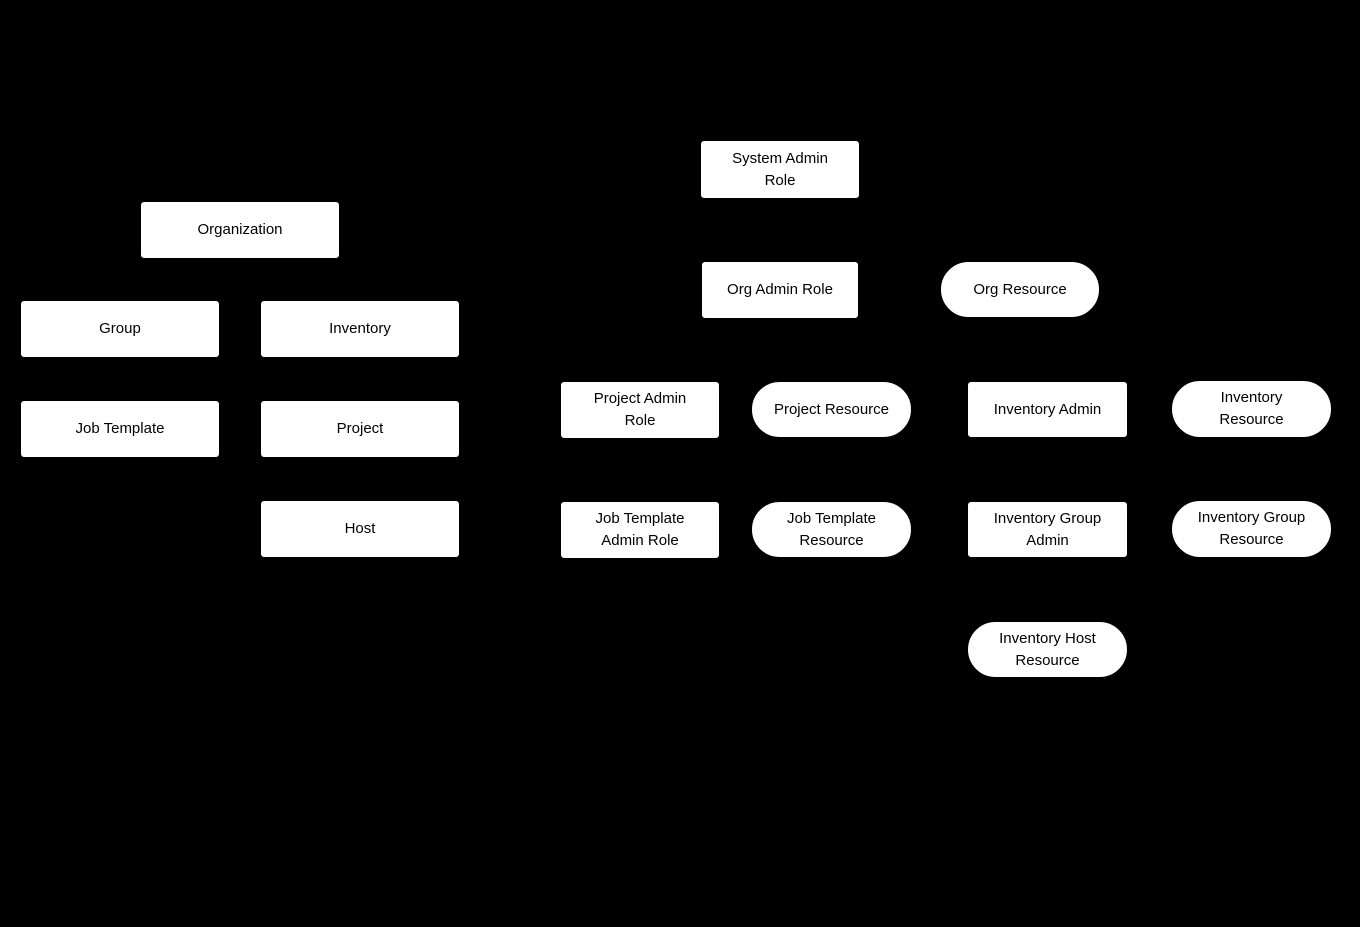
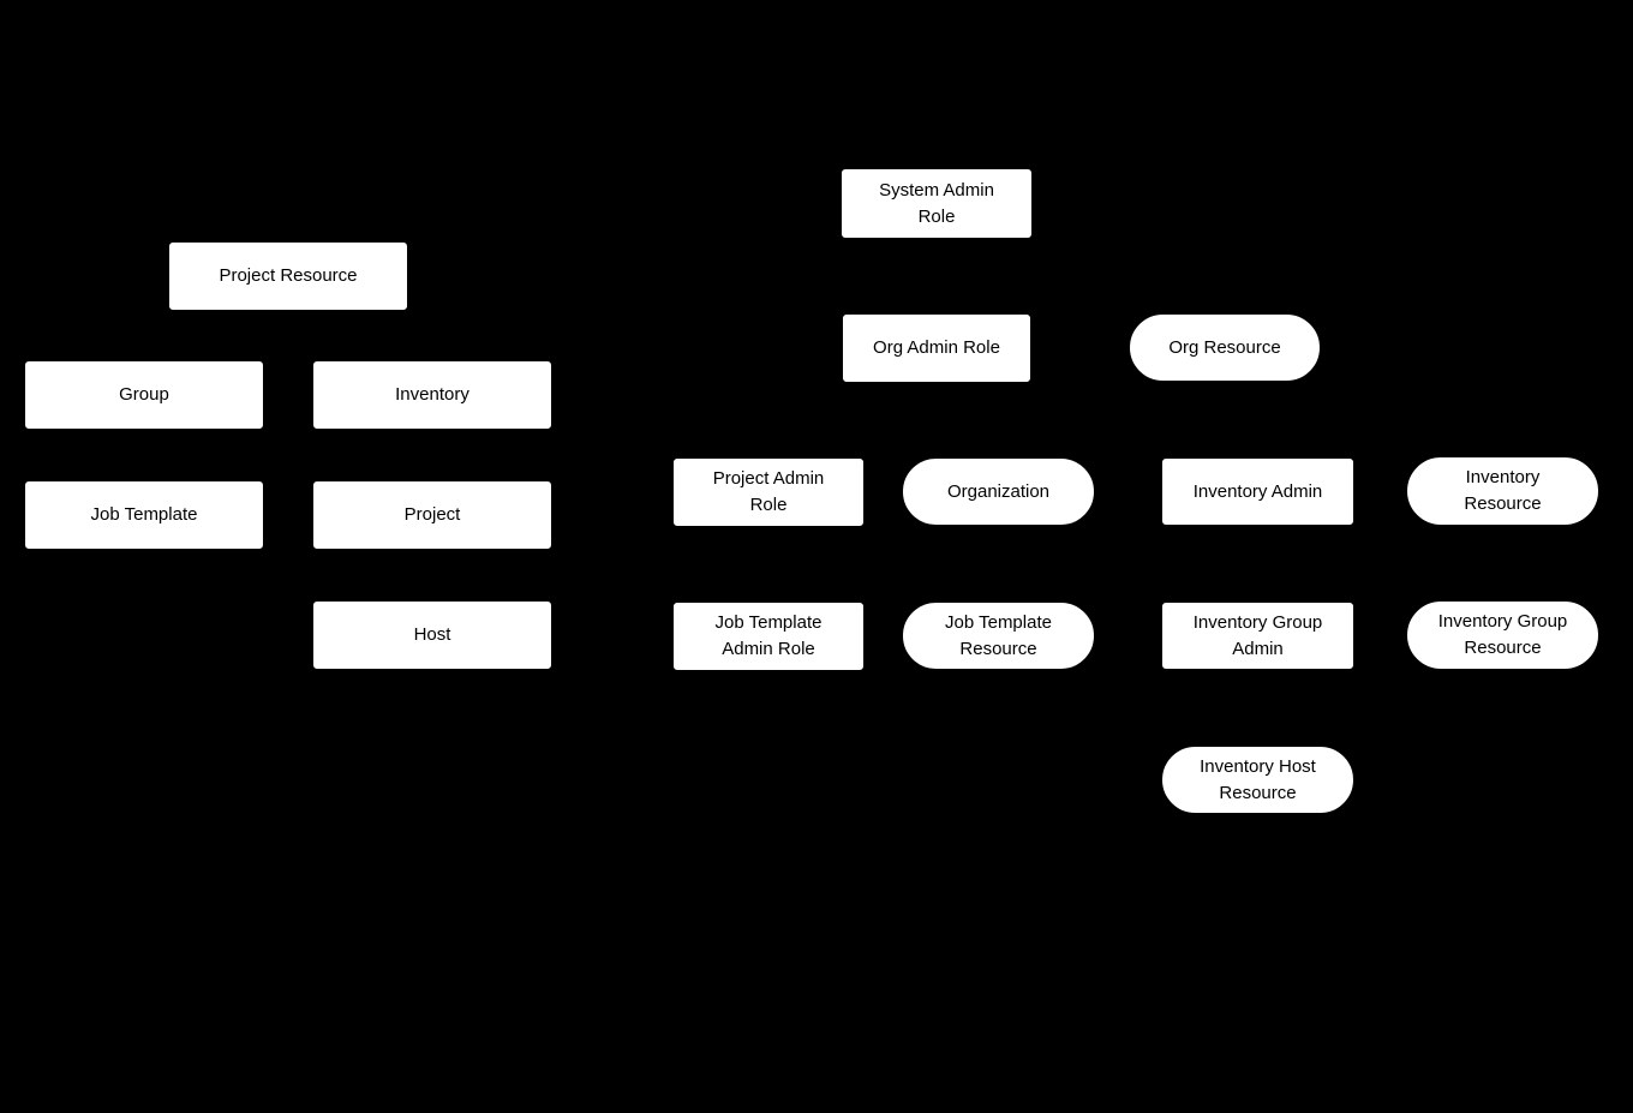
- Organization
+ Project Resource
  Group
  Inventory
  Job Template
  Project
  Host
  System Admin
  Role
  Org Admin Role
  Org Resource
  Project Admin
  Role
- Project Resource
+ Organization
  Inventory Admin
  Inventory
  Resource
  Job Template
  Admin Role
  Job Template
  Resource
  Inventory Group
  Admin
  Inventory Group
  Resource
  Inventory Host
  Resource
